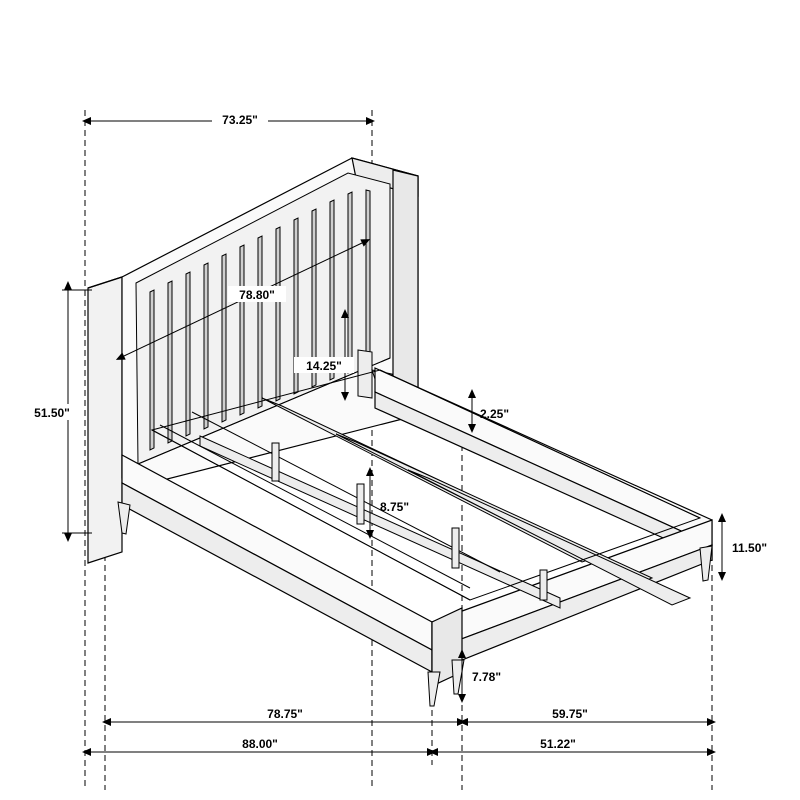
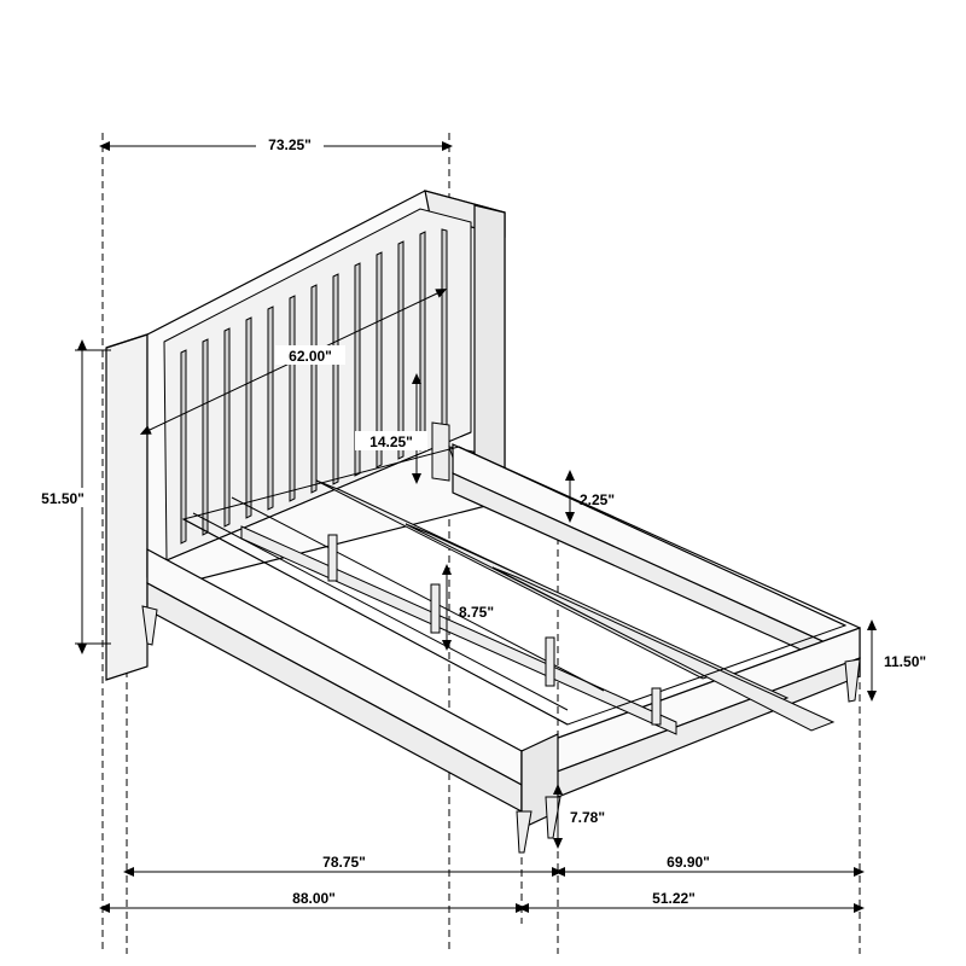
  73.25"
- 78.80"
+ 62.00"
  14.25"
  2.25"
  51.50"
  8.75"
  11.50"
  7.78"
  78.75"
- 59.75"
+ 69.90"
  88.00"
  51.22"
